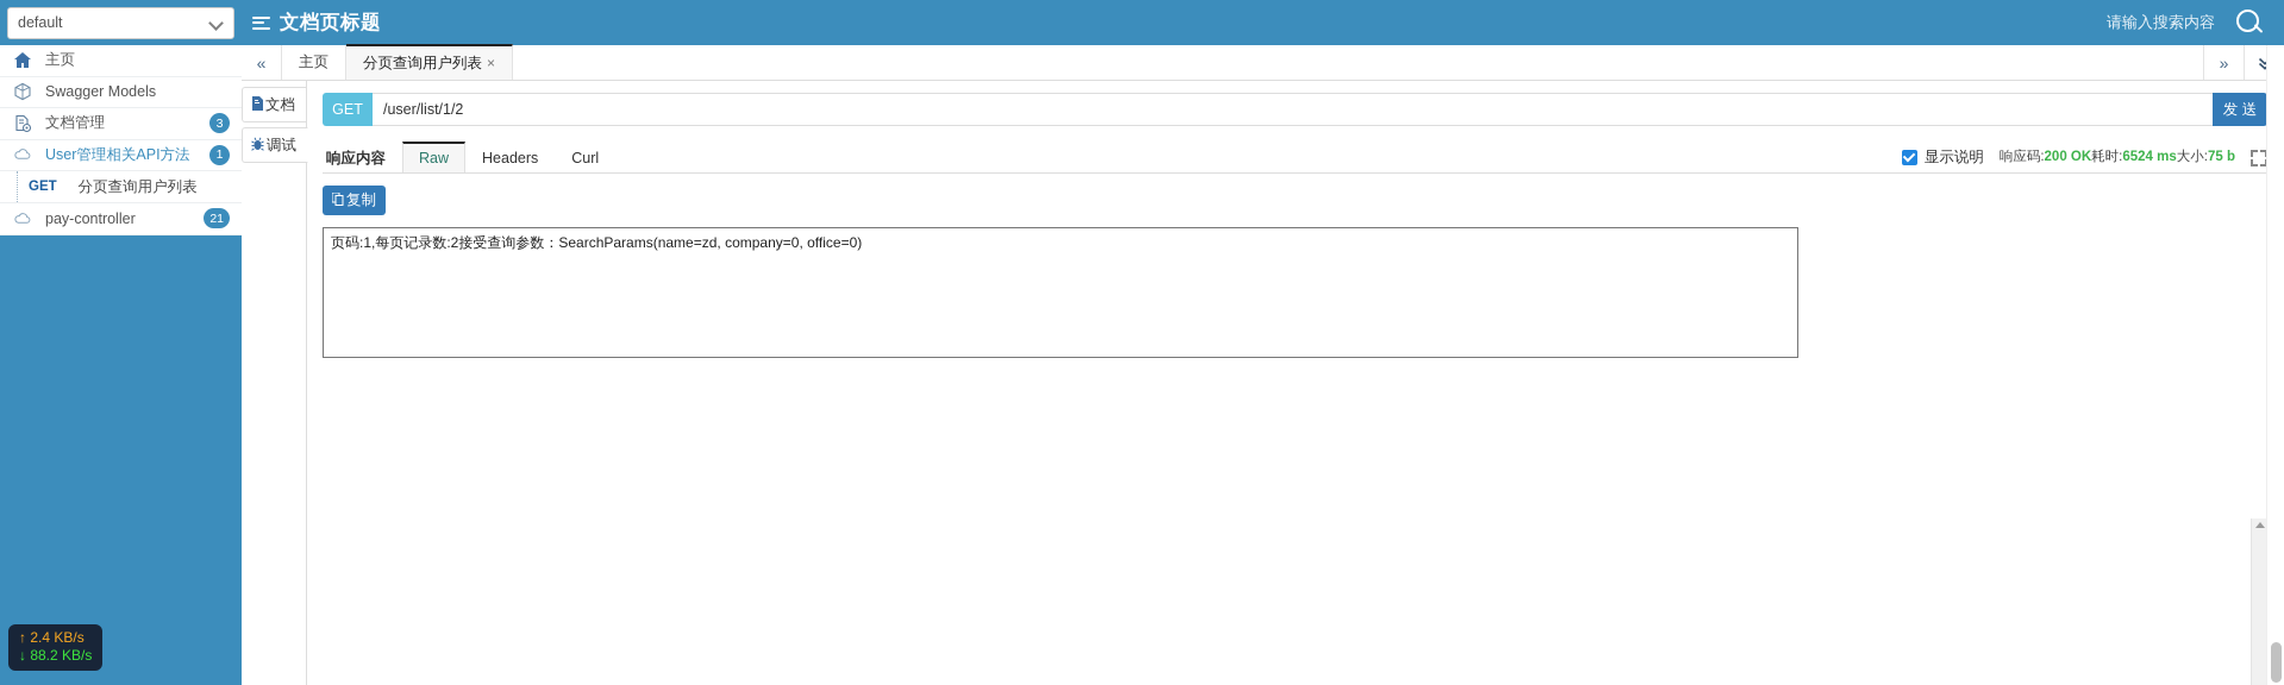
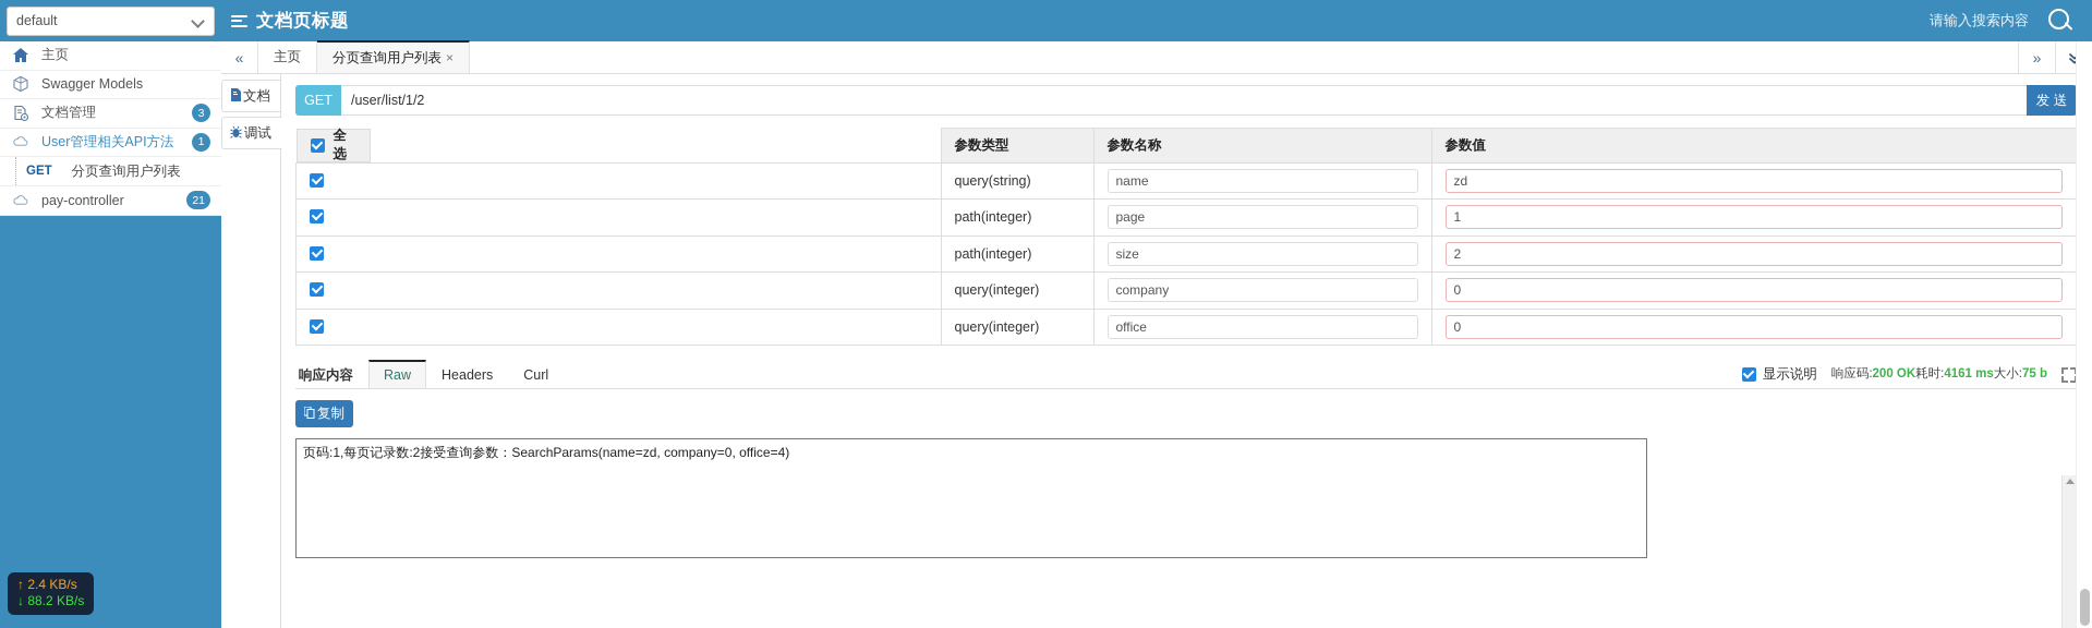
  default
  文档页标题
  请输入搜索内容
  主页
  Swagger Models
  文档管理
  3
  User管理相关API方法
  1
  GET
  分页查询用户列表
  pay-controller
  21
  ↑ 2.4 KB/s
  ↓ 88.2 KB/s
  «
  主页
  分页查询用户列表
  ×
  »
  文档
  调试
  GET
  /user/list/1/2
  发 送
+ 全选		参数类型	参数名称	参数值
+ 	query(string)	name	zd
+ 	path(integer)	page	1
+ 	path(integer)	size	2
+ 	query(integer)	company	0
+ 	query(integer)	office	0
  响应内容
  Raw
  Headers
  Curl
  显示说明
- 响应码:200 OK耗时:6524 ms大小:75 b
+ 响应码:200 OK耗时:4161 ms大小:75 b
  复制
- 页码:1,每页记录数:2接受查询参数：SearchParams(name=zd, company=0, office=0)
+ 页码:1,每页记录数:2接受查询参数：SearchParams(name=zd, company=0, office=4)
